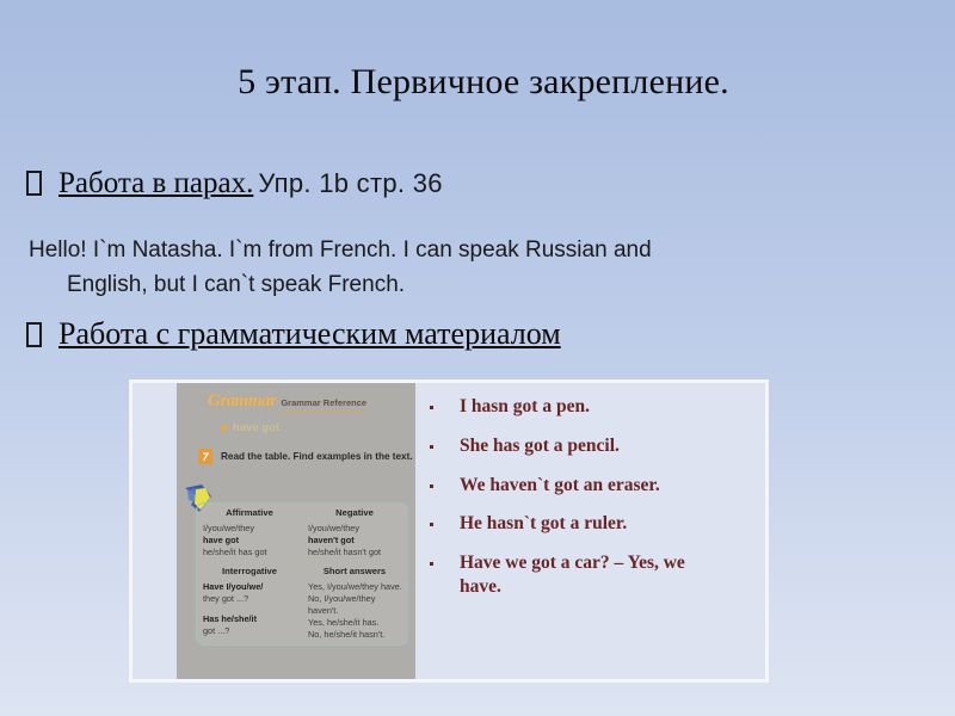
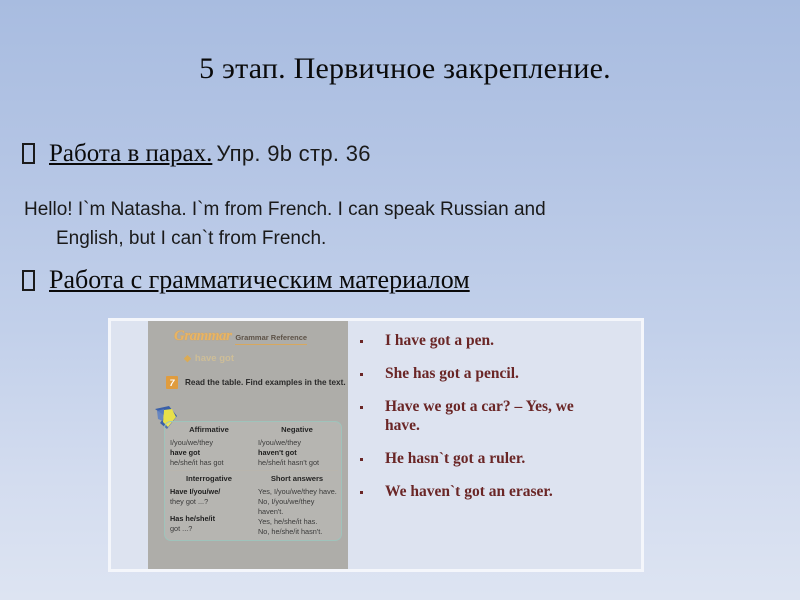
  5 этап. Первичное закрепление.
  Работа в парах.
- Упр. 1b стр. 36
+ Упр. 9b стр. 36
  Hello! I`m Natasha. I`m from French. I can speak Russian and
- English, but I can`t speak French.
+ English, but I can`t from French.
  Работа с грамматическим материалом
  Grammar
  Grammar Reference
  ◆ have got
  7
  Read the table. Find examples in the text.
  Affirmative
  Negative
  I/you/we/they
  have got
  he/she/it has got
  I/you/we/they
  haven't got
  he/she/it hasn't got
  Interrogative
  Short answers
  Have I/you/we/
  they got ...?
  Has he/she/it
  got ...?
  Yes, I/you/we/they have.
  No, I/you/we/they
  haven't.
  Yes, he/she/it has.
  No, he/she/it hasn't.
- I hasn got a pen.
+ I have got a pen.
  She has got a pencil.
- We haven`t got an eraser.
+ Have we got a car? – Yes, we have.
  He hasn`t got a ruler.
- Have we got a car? – Yes, we have.
+ We haven`t got an eraser.
